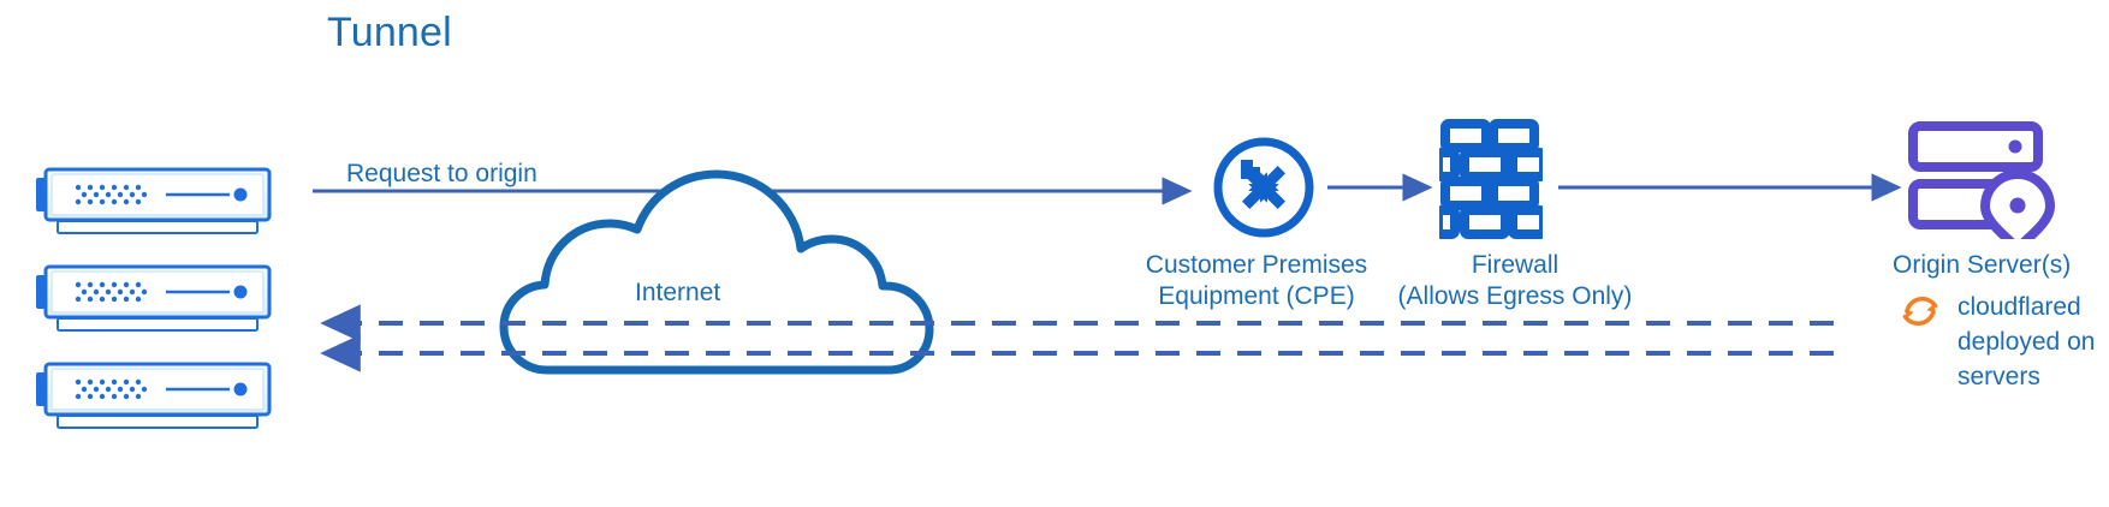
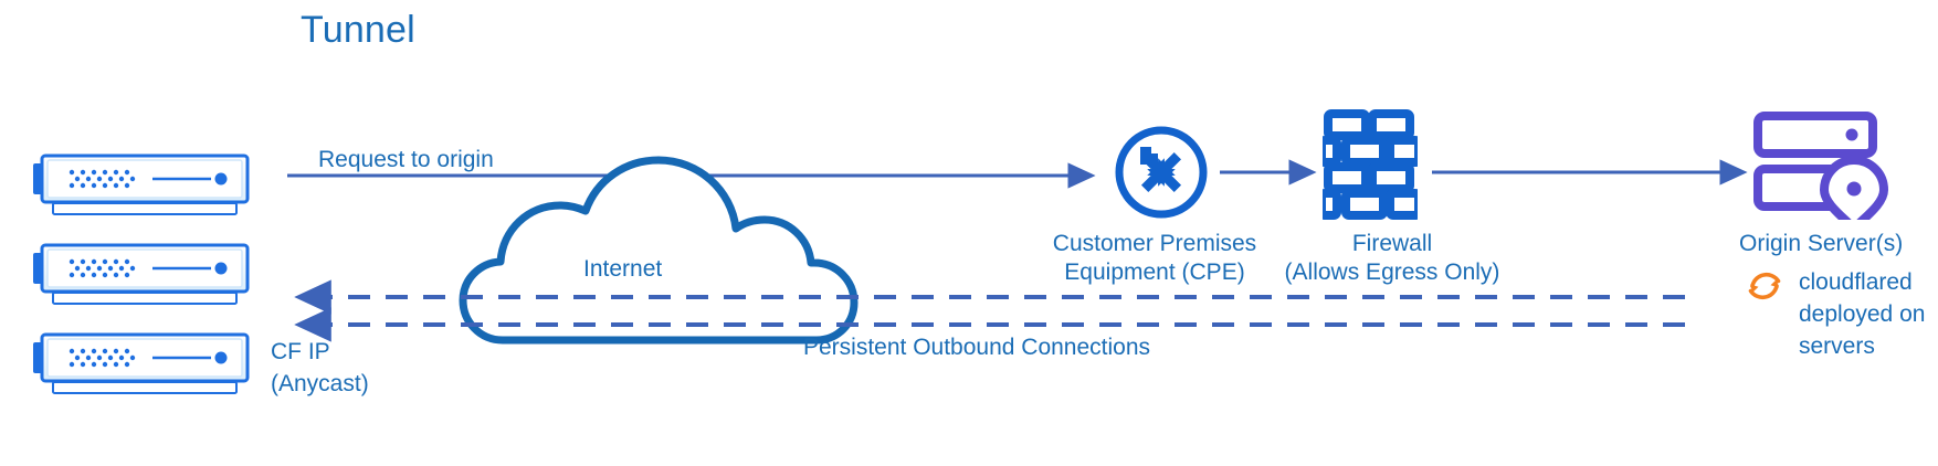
  Tunnel
  Request to origin
  Internet
+ CF IP
+ (Anycast)
+ Persistent Outbound Connections
  Customer Premises
  Equipment (CPE)
  Firewall
  (Allows Egress Only)
  Origin Server(s)
  cloudflared deployed on servers
